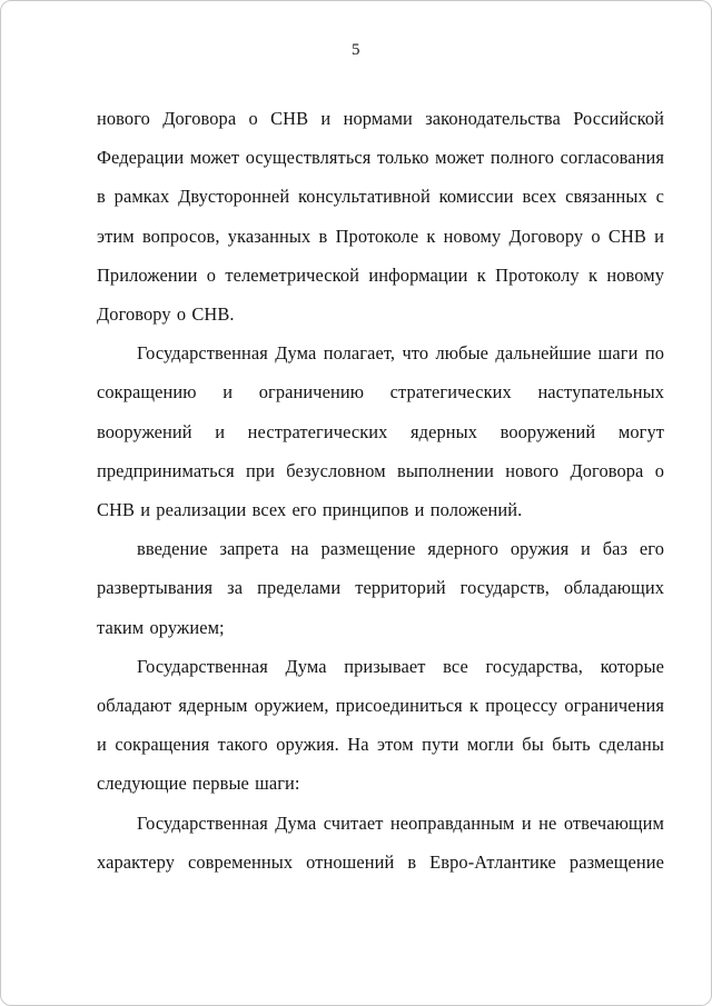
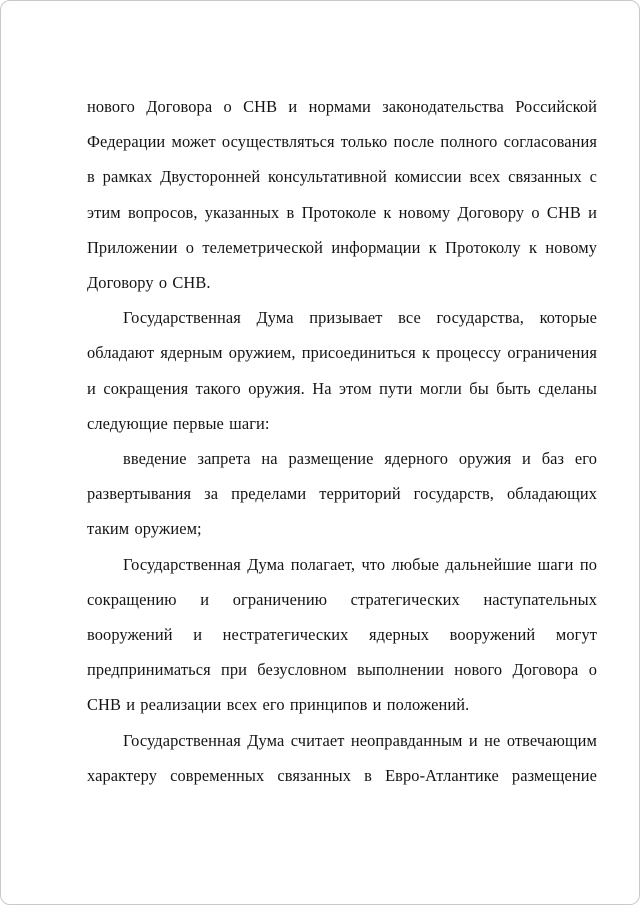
- 5
- нового Договора о СНВ и нормами законодательства Российской Федерации может осуществляться только может полного согласования в рамках Двусторонней консультативной комиссии всех связанных с этим вопросов, указанных в Протоколе к новому Договору о СНВ и Приложении о телеметрической информации к Протоколу к новому Договору о СНВ.
+ нового Договора о СНВ и нормами законодательства Российской Федерации может осуществляться только после полного согласования в рамках Двусторонней консультативной комиссии всех связанных с этим вопросов, указанных в Протоколе к новому Договору о СНВ и Приложении о телеметрической информации к Протоколу к новому Договору о СНВ.
- Государственная Дума полагает, что любые дальнейшие шаги по сокращению и ограничению стратегических наступательных вооружений и нестратегических ядерных вооружений могут предприниматься при безусловном выполнении нового Договора о СНВ и реализации всех его принципов и положений.
+ Государственная Дума призывает все государства, которые обладают ядерным оружием, присоединиться к процессу ограничения и сокращения такого оружия. На этом пути могли бы быть сделаны следующие первые шаги:
  введение запрета на размещение ядерного оружия и баз его развертывания за пределами территорий государств, обладающих таким оружием;
- Государственная Дума призывает все государства, которые обладают ядерным оружием, присоединиться к процессу ограничения и сокращения такого оружия. На этом пути могли бы быть сделаны следующие первые шаги:
+ Государственная Дума полагает, что любые дальнейшие шаги по сокращению и ограничению стратегических наступательных вооружений и нестратегических ядерных вооружений могут предприниматься при безусловном выполнении нового Договора о СНВ и реализации всех его принципов и положений.
- Государственная Дума считает неоправданным и не отвечающим характеру современных отношений в Евро-Атлантике размещение
+ Государственная Дума считает неоправданным и не отвечающим характеру современных связанных в Евро-Атлантике размещение
